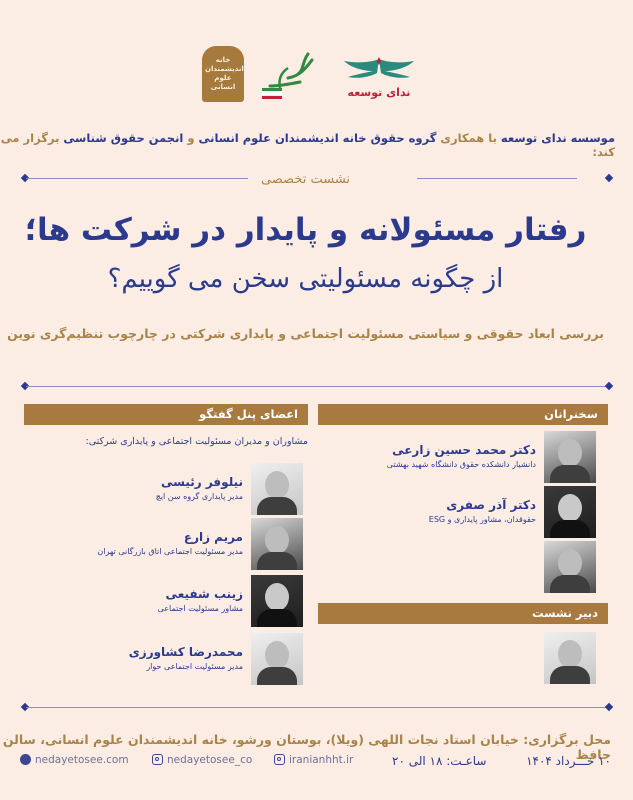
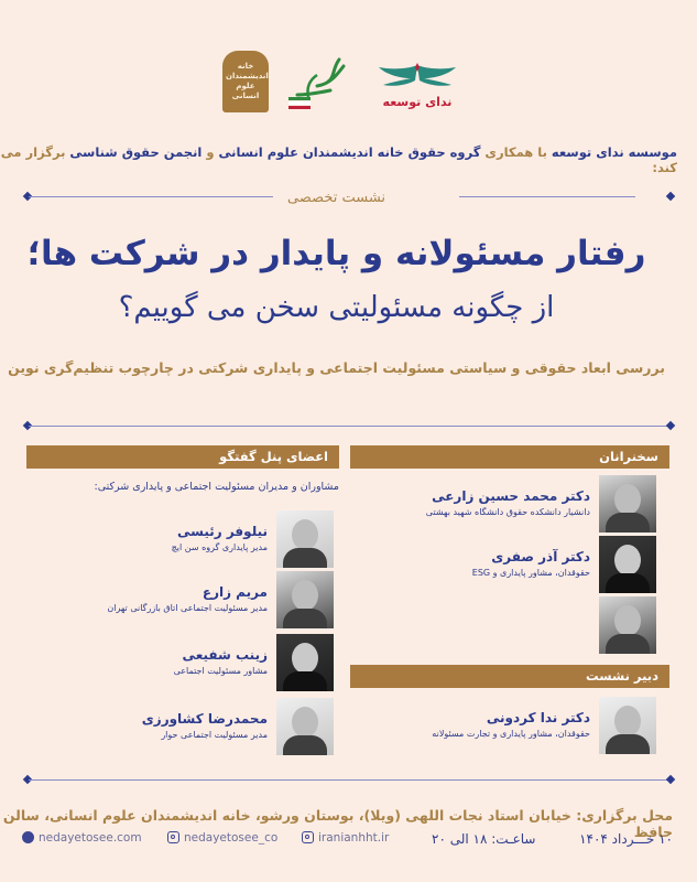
  ندای توسعه
  خانه اندیشمندان علوم انسانی
  موسسه ندای توسعه با همکاری گروه حقوق خانه اندیشمندان علوم انسانی و انجمن حقوق شناسی برگزار می کند:
  نشست تخصصی
  رفتار مسئولانه و پایدار در شرکت ها؛
  از چگونه مسئولیتی سخن می گوییم؟
  بررسی ابعاد حقوقی و سیاستی مسئولیت اجتماعی و پایداری شرکتی در چارچوب تنظیم‌گری نوین
  سخنرانان
  اعضای پنل گفتگو
  مشاوران و مدیران مسئولیت اجتماعی و پایداری شرکتی:
  دکتر محمد حسین زارعی
  دانشیار دانشکده حقوق دانشگاه شهید بهشتی
  دکتر آذر صفری
  حقوقدان، مشاور پایداری و ESG
  دبیر نشست
+ دکتر ندا کردونی
+ حقوقدان، مشاور پایداری و تجارت مسئولانه
  نیلوفر رئیسی
  مدیر پایداری گروه سن ایچ
  مریم زارع
  مدیر مسئولیت اجتماعی اتاق بازرگانی تهران
  زینب شفیعی
  مشاور مسئولیت اجتماعی
  محمدرضا کشاورزی
  مدیر مسئولیت اجتماعی حوار
  محل برگزاری: خیابان استاد نجات اللهی (ویلا)، بوستان ورشو، خانه اندیشمندان علوم انسانی، سالن حافظ
  nedayetosee.com
  nedayetosee_co
  iranianhht.ir
  ساعـت: ۱۸ الی ۲۰
  ۱۰ خـــرداد ۱۴۰۴
